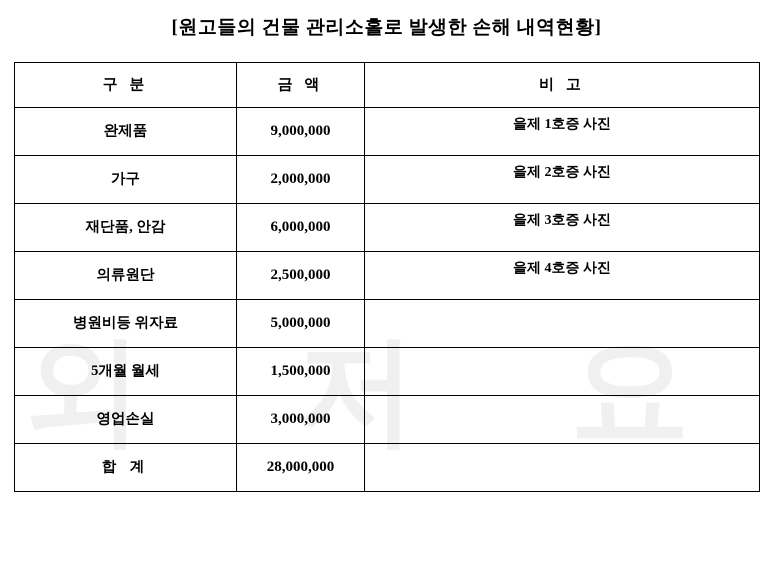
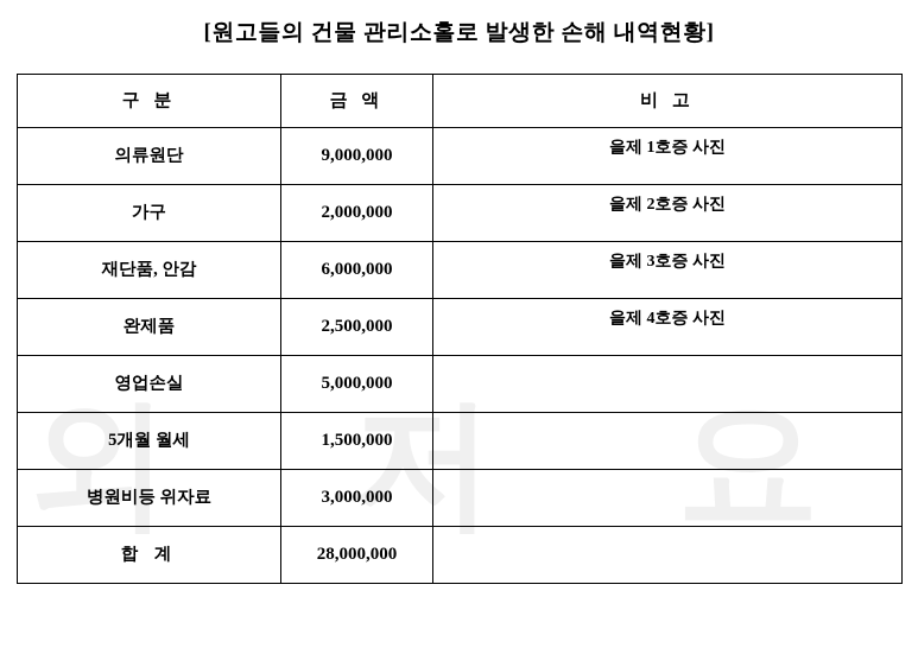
  외 저 요
  [원고들의 건물 관리소홀로 발생한 손해 내역현황]
  구 분	금 액	비 고
- 완제품	9,000,000	을제 1호증 사진
+ 의류원단	9,000,000	을제 1호증 사진
  가구	2,000,000	을제 2호증 사진
  재단품, 안감	6,000,000	을제 3호증 사진
- 의류원단	2,500,000	을제 4호증 사진
+ 완제품	2,500,000	을제 4호증 사진
- 병원비등 위자료	5,000,000
+ 영업손실	5,000,000
  5개월 월세	1,500,000
- 영업손실	3,000,000
+ 병원비등 위자료	3,000,000
  합 계	28,000,000
